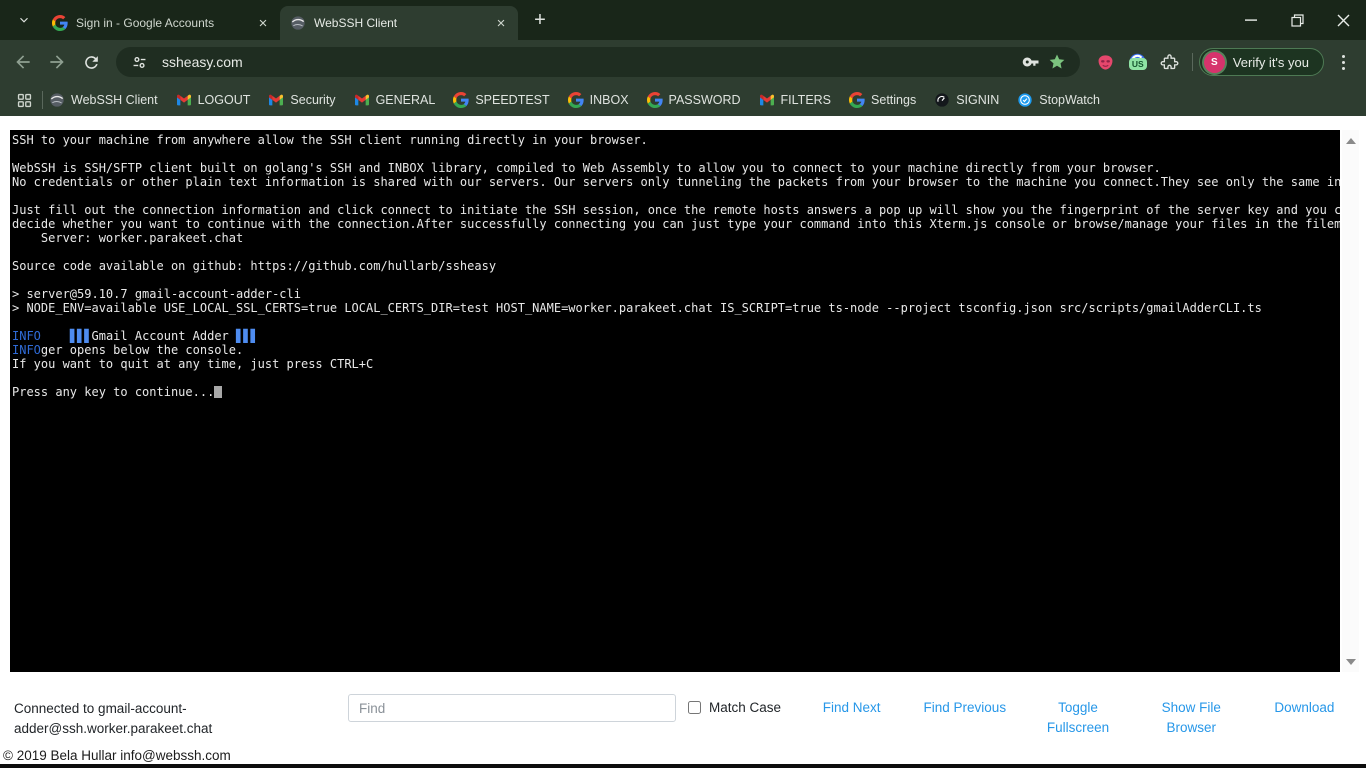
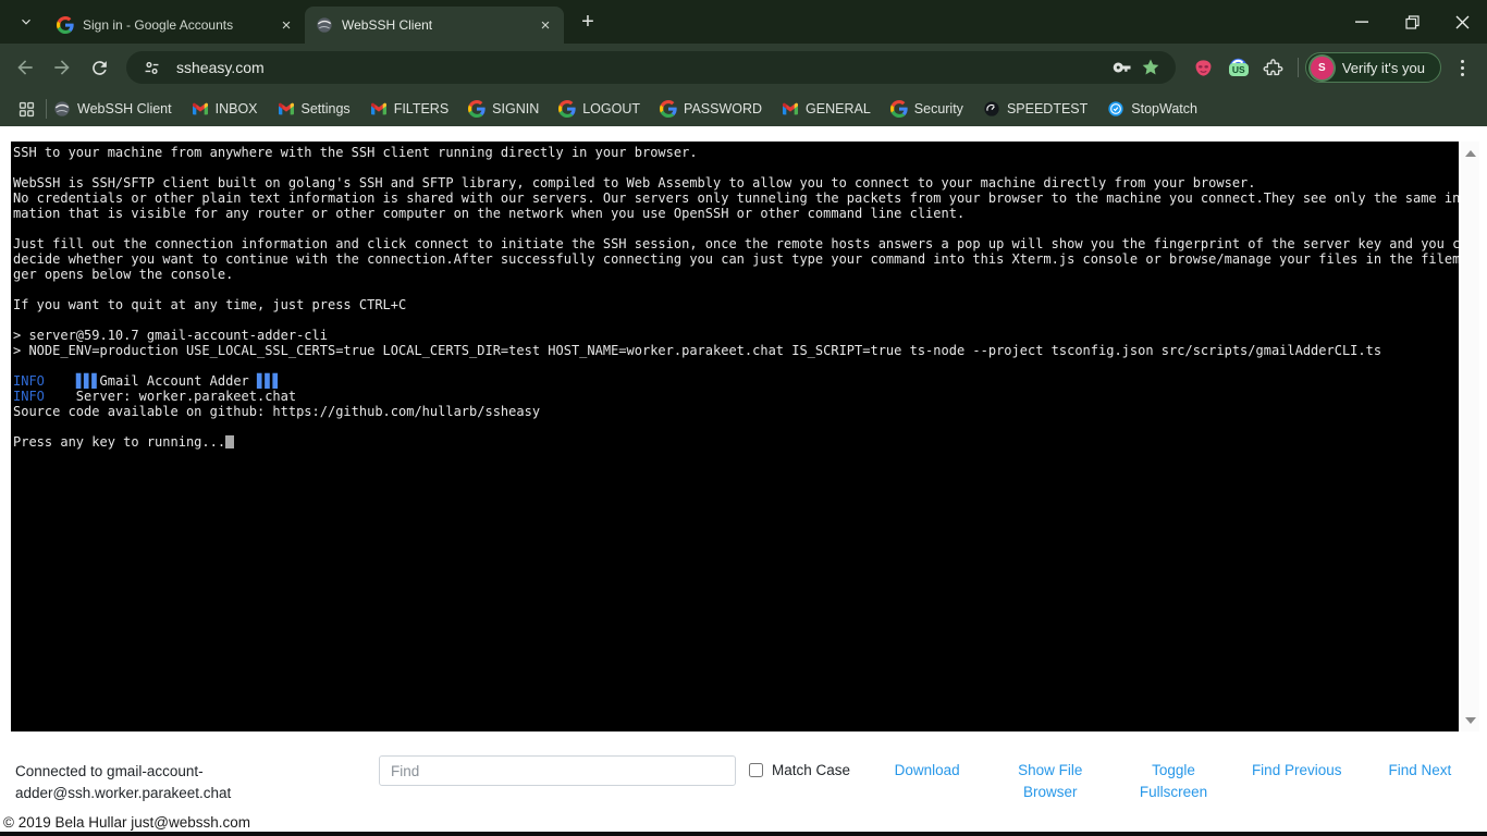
  Sign in - Google Accounts
  ×
  WebSSH Client
  ×
  +
  ssheasy.com
  US
  S
  Verify it's you
  WebSSH Client
- LOGOUT
+ INBOX
- Security
+ Settings
- GENERAL
+ FILTERS
- SPEEDTEST
+ SIGNIN
- INBOX
+ LOGOUT
  PASSWORD
- FILTERS
+ GENERAL
- Settings
+ Security
- SIGNIN
+ SPEEDTEST
  StopWatch
- SSH to your machine from anywhere allow the SSH client running directly in your browser.
+ SSH to your machine from anywhere with the SSH client running directly in your browser.
- WebSSH is SSH/SFTP client built on golang's SSH and INBOX library, compiled to Web Assembly to allow you to connect to your machine directly from your browser.
+ WebSSH is SSH/SFTP client built on golang's SSH and SFTP library, compiled to Web Assembly to allow you to connect to your machine directly from your browser.
  No credentials or other plain text information is shared with our servers. Our servers only tunneling the packets from your browser to the machine you connect.They see only the same in
+ mation that is visible for any router or other computer on the network when you use OpenSSH or other command line client.
  Just fill out the connection information and click connect to initiate the SSH session, once the remote hosts answers a pop up will show you the fingerprint of the server key and you c
  decide whether you want to continue with the connection.After successfully connecting you can just type your command into this Xterm.js console or browse/manage your files in the filem
- Server: worker.parakeet.chat
+ ger opens below the console.
- Source code available on github: https://github.com/hullarb/ssheasy
+ If you want to quit at any time, just press CTRL+C
  > server@59.10.7 gmail-account-adder-cli
- > NODE_ENV=available USE_LOCAL_SSL_CERTS=true LOCAL_CERTS_DIR=test HOST_NAME=worker.parakeet.chat IS_SCRIPT=true ts-node --project tsconfig.json src/scripts/gmailAdderCLI.ts
+ > NODE_ENV=production USE_LOCAL_SSL_CERTS=true LOCAL_CERTS_DIR=test HOST_NAME=worker.parakeet.chat IS_SCRIPT=true ts-node --project tsconfig.json src/scripts/gmailAdderCLI.ts
  INFO ▋▋▋Gmail Account Adder ▋▋▋
- INFOger opens below the console.
+ INFO Server: worker.parakeet.chat
- If you want to quit at any time, just press CTRL+C
+ Source code available on github: https://github.com/hullarb/ssheasy
- Press any key to continue...
+ Press any key to running...
  Connected to gmail-account-adder@ssh.worker.parakeet.chat
  Find
  Match Case
- Find Next
+ Download
- Find Previous
+ Show File Browser
  Toggle Fullscreen
- Show File Browser
+ Find Previous
- Download
+ Find Next
- © 2019 Bela Hullar info@webssh.com
+ © 2019 Bela Hullar just@webssh.com
